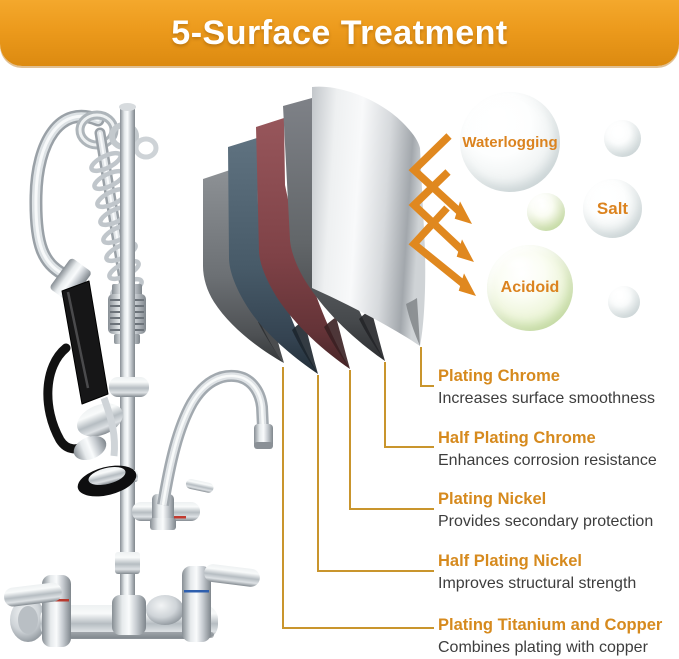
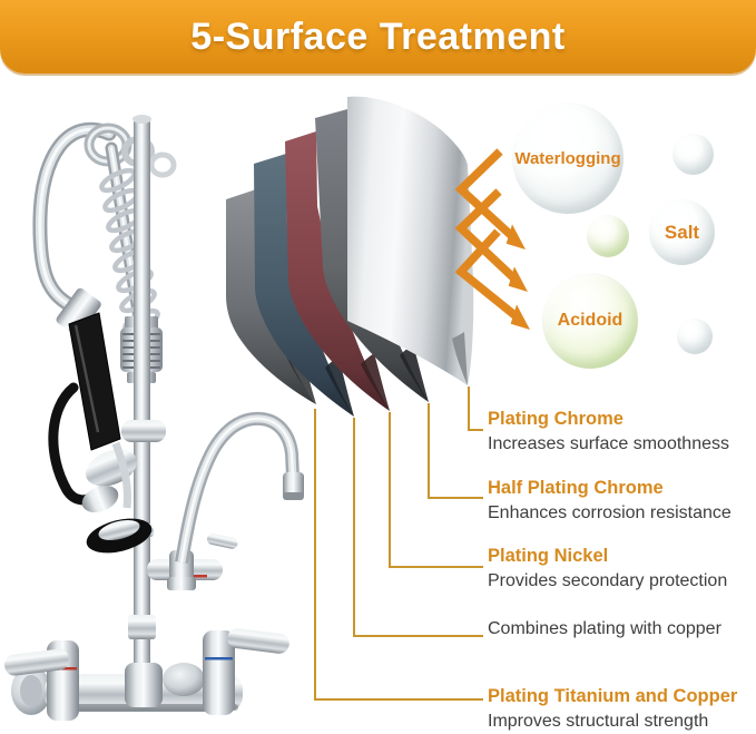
  5-Surface Treatment
  Waterlogging
  Salt
  Acidoid
  Plating Chrome
  Increases surface smoothness
  Half Plating Chrome
  Enhances corrosion resistance
  Plating Nickel
  Provides secondary protection
- Half Plating Nickel
- Improves structural strength
+ Combines plating with copper
  Plating Titanium and Copper
- Combines plating with copper
+ Improves structural strength
